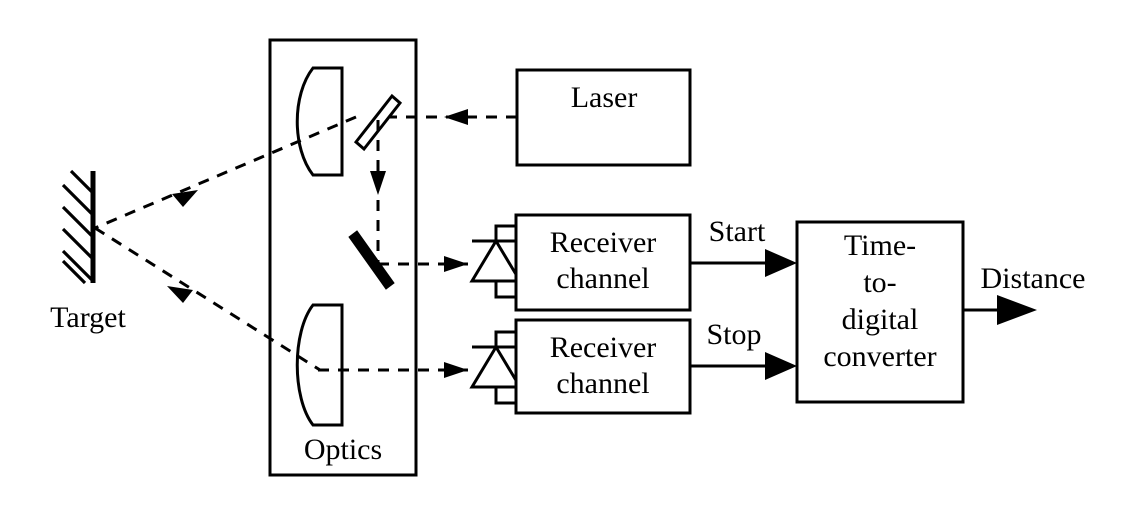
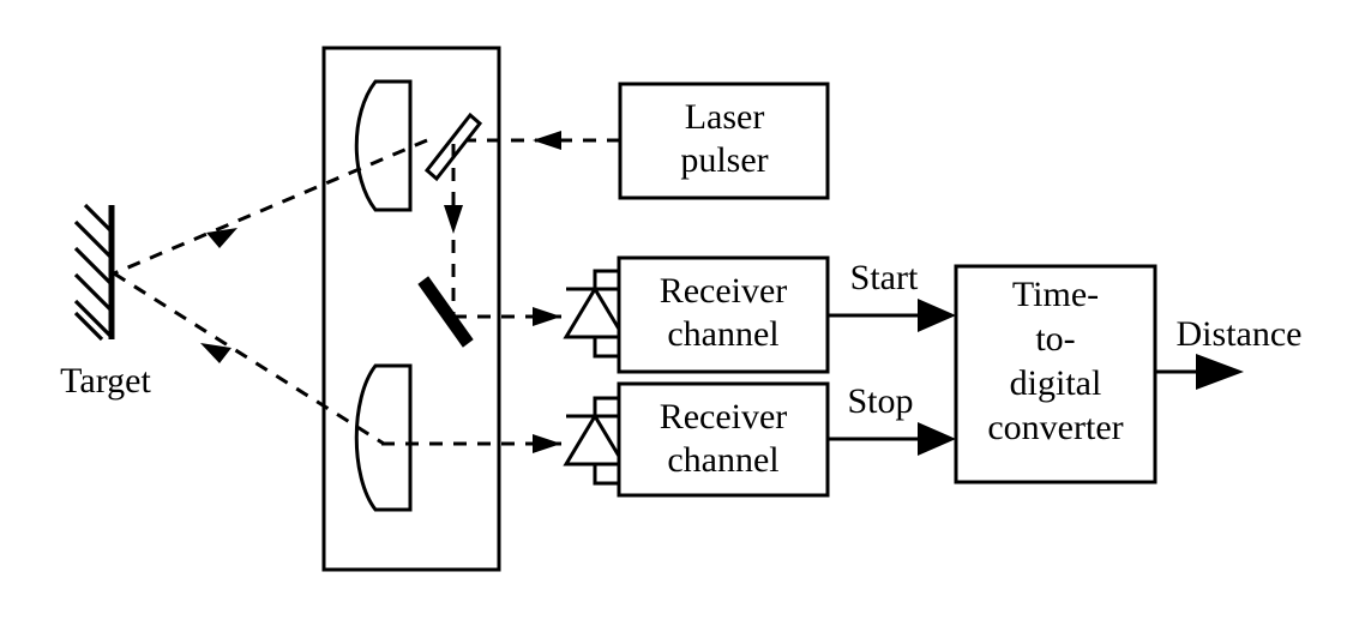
  Target
- Optics
  Laser
+ pulser
  Receiver
  channel
  Receiver
  channel
  Start
  Stop
  Time-
  to-
  digital
  converter
  Distance
